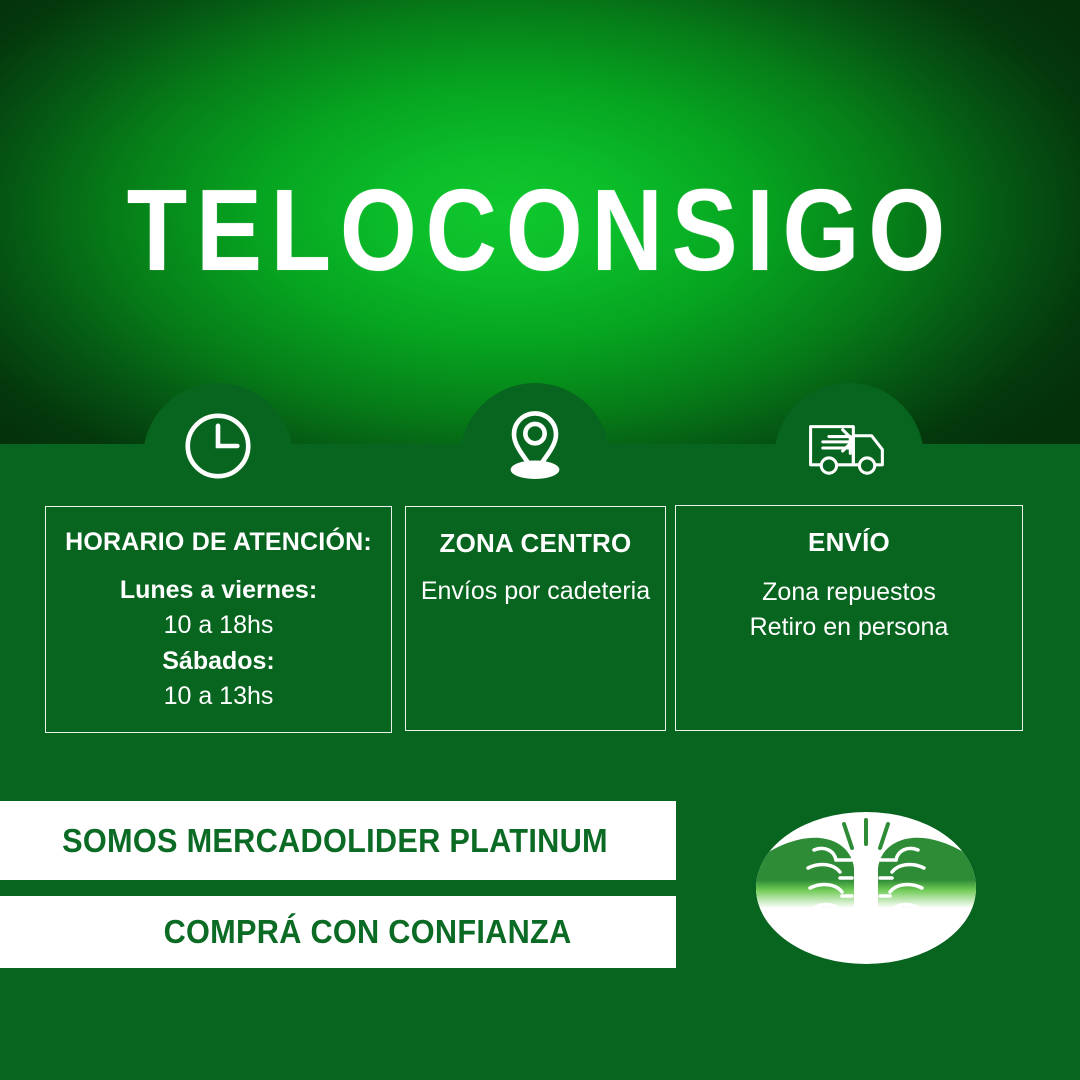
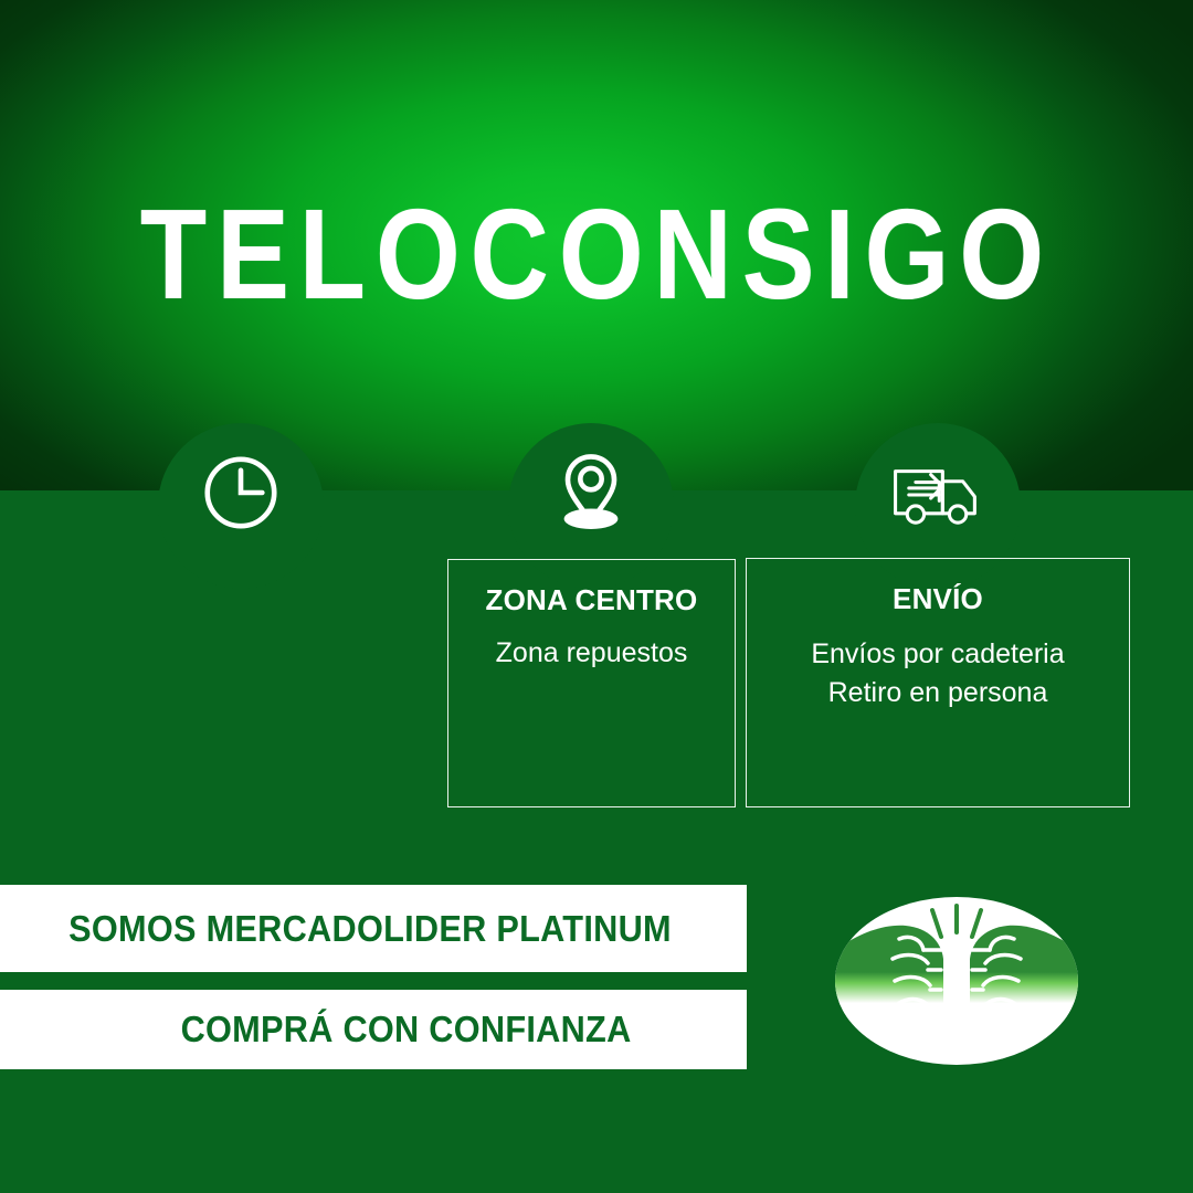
  TELOCONSIGO
- HORARIO DE ATENCIÓN:
- Lunes a viernes:
- 10 a 18hs
- Sábados:
- 10 a 13hs
  ZONA CENTRO
- Envíos por cadeteria
+ Zona repuestos
  ENVÍO
- Zona repuestos
+ Envíos por cadeteria
  Retiro en persona
  SOMOS MERCADOLIDER PLATINUM
  COMPRÁ CON CONFIANZA
